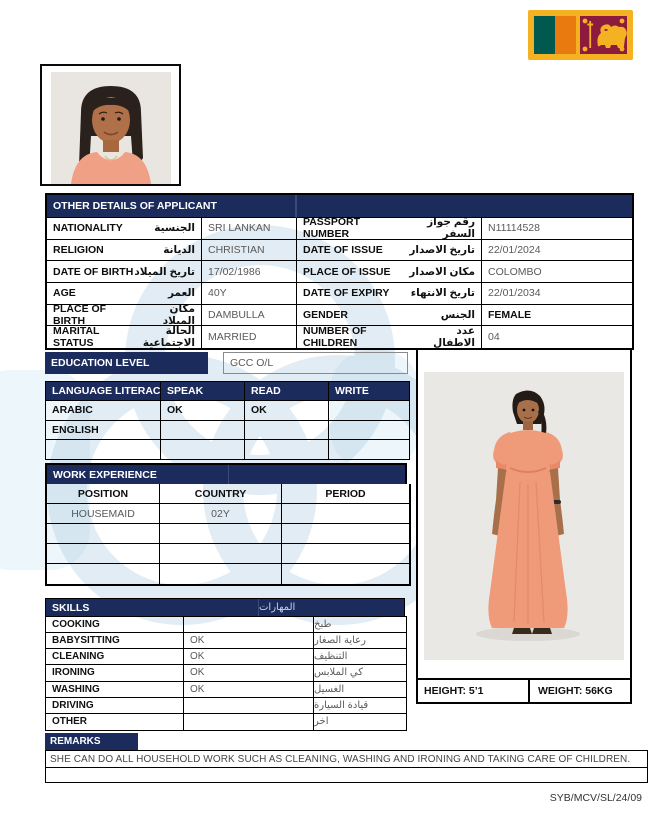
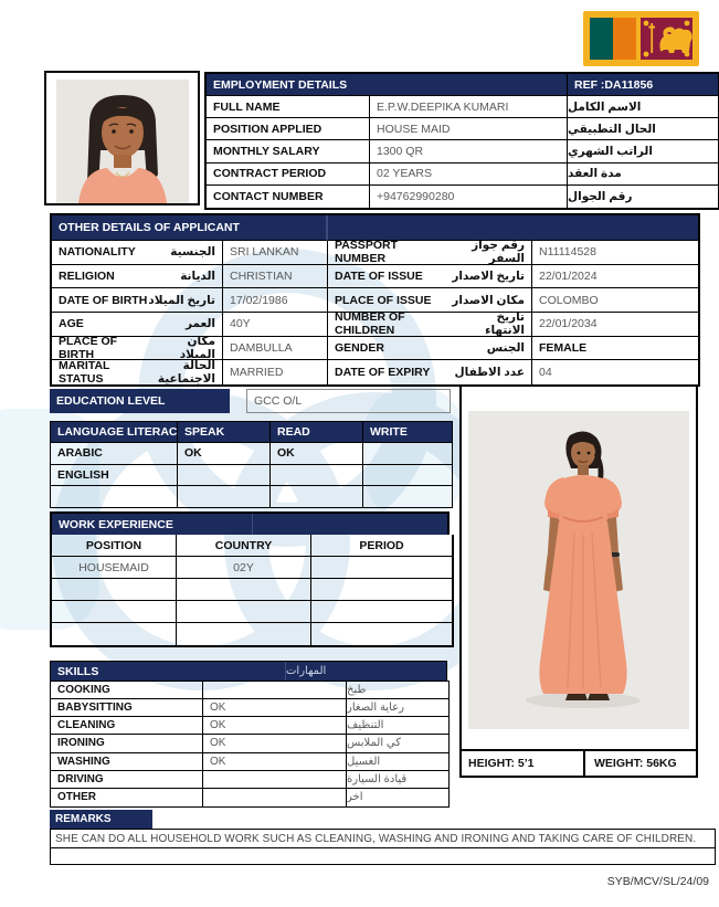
+ EMPLOYMENT DETAILS
+ REF :DA11856
+ FULL NAME
+ E.P.W.DEEPIKA KUMARI
+ الاسم الكامل
+ POSITION APPLIED
+ HOUSE MAID
+ الحال التطبيقي
+ MONTHLY SALARY
+ 1300 QR
+ الراتب الشهري
+ CONTRACT PERIOD
+ 02 YEARS
+ مدة العقد
+ CONTACT NUMBER
+ +94762990280
+ رقم الجوال
  OTHER DETAILS OF APPLICANT
  NATIONALITY
  الجنسية
  SRI LANKAN
  PASSPORT NUMBER
  رقم جواز السفر
  N11114528
  RELIGION
  الديانة
  CHRISTIAN
  DATE OF ISSUE
  تاريخ الاصدار
  22/01/2024
  DATE OF BIRTH
  تاريخ الميلاد
  17/02/1986
  PLACE OF ISSUE
  مكان الاصدار
  COLOMBO
  AGE
  العمر
  40Y
- DATE OF EXPIRY
+ NUMBER OF CHILDREN
  تاريخ الانتهاء
  22/01/2034
  PLACE OF BIRTH
  مكان الميلاد
  DAMBULLA
  GENDER
  الجنس
  FEMALE
  MARITAL STATUS
  الحالة الاجتماعية
  MARRIED
- NUMBER OF CHILDREN
+ DATE OF EXPIRY
  عدد الاطفال
  04
  EDUCATION LEVEL
  GCC O/L
  LANGUAGE LITERAC
  SPEAK
  READ
  WRITE
  ARABIC
  OK
  OK
  ENGLISH
  WORK EXPERIENCE
  POSITION
  COUNTRY
  PERIOD
  HOUSEMAID
  02Y
  HEIGHT: 5’1
  WEIGHT: 56KG
  SKILLS
  المهارات
  COOKING
  طبخ
  BABYSITTING
  OK
  رعاية الصغار
  CLEANING
  OK
  التنظيف
  IRONING
  OK
  كي الملابس
  WASHING
  OK
  الغسيل
  DRIVING
  قيادة السيارة
  OTHER
  اخر
  REMARKS
  SHE CAN DO ALL HOUSEHOLD WORK SUCH AS CLEANING, WASHING AND IRONING AND TAKING CARE OF CHILDREN.
  SYB/MCV/SL/24/09
